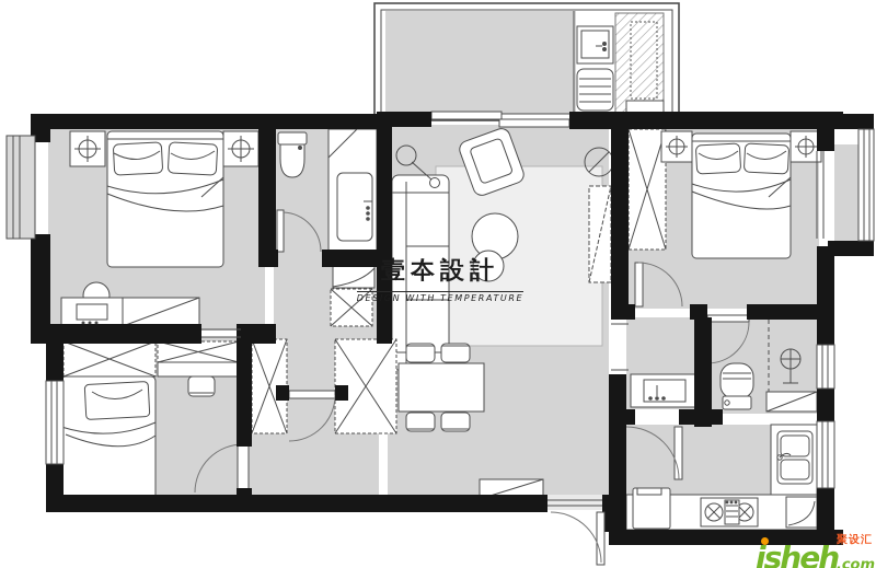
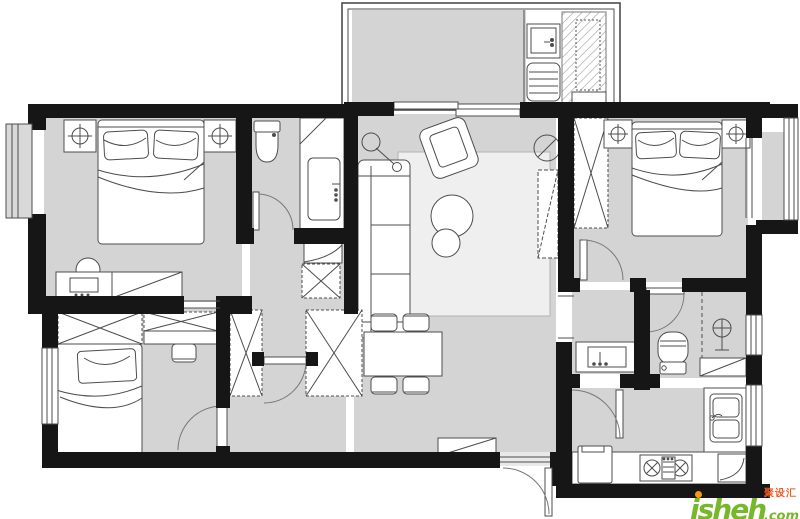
- 壹夲設計
- DESIGN WITH TEMPERATURE
  jsheh
  聚设汇
  .com
